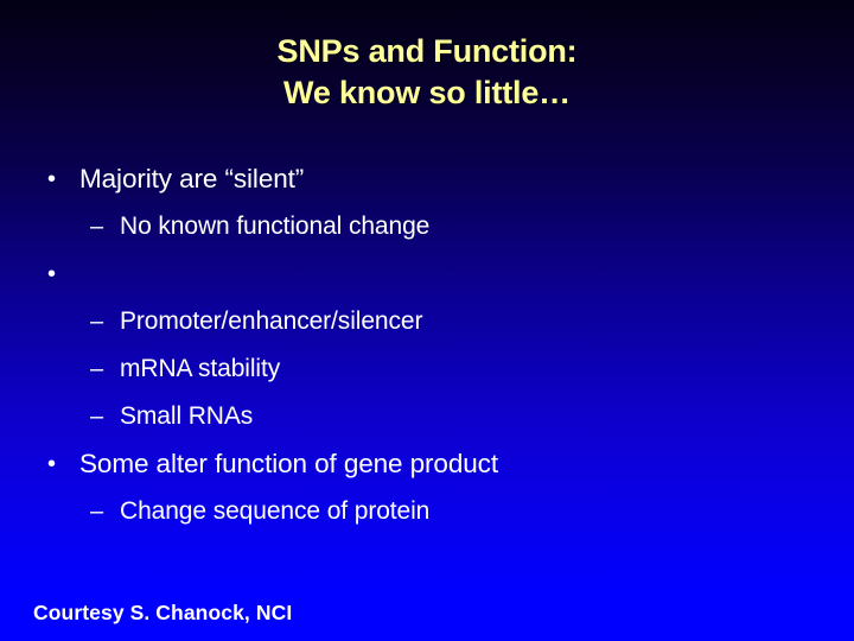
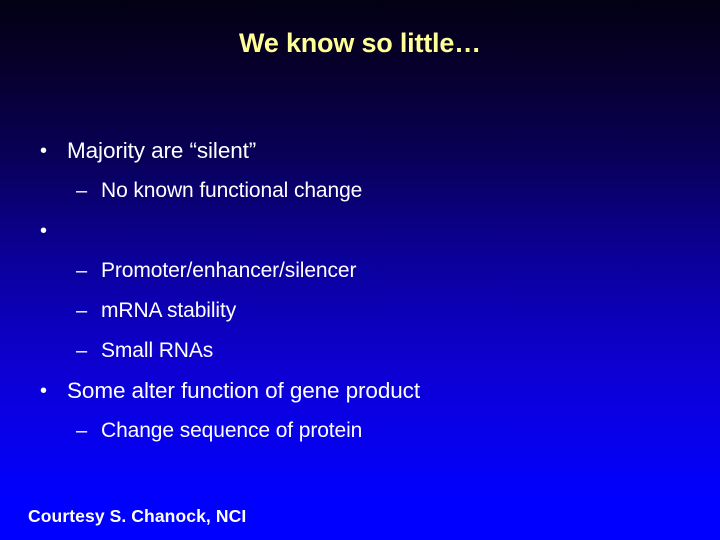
- SNPs and Function:
  We know so little…
  •
  Majority are “silent”
  –
  No known functional change
  •
  –
  Promoter/enhancer/silencer
  –
  mRNA stability
  –
  Small RNAs
  •
  Some alter function of gene product
  –
  Change sequence of protein
  Courtesy S. Chanock, NCI
